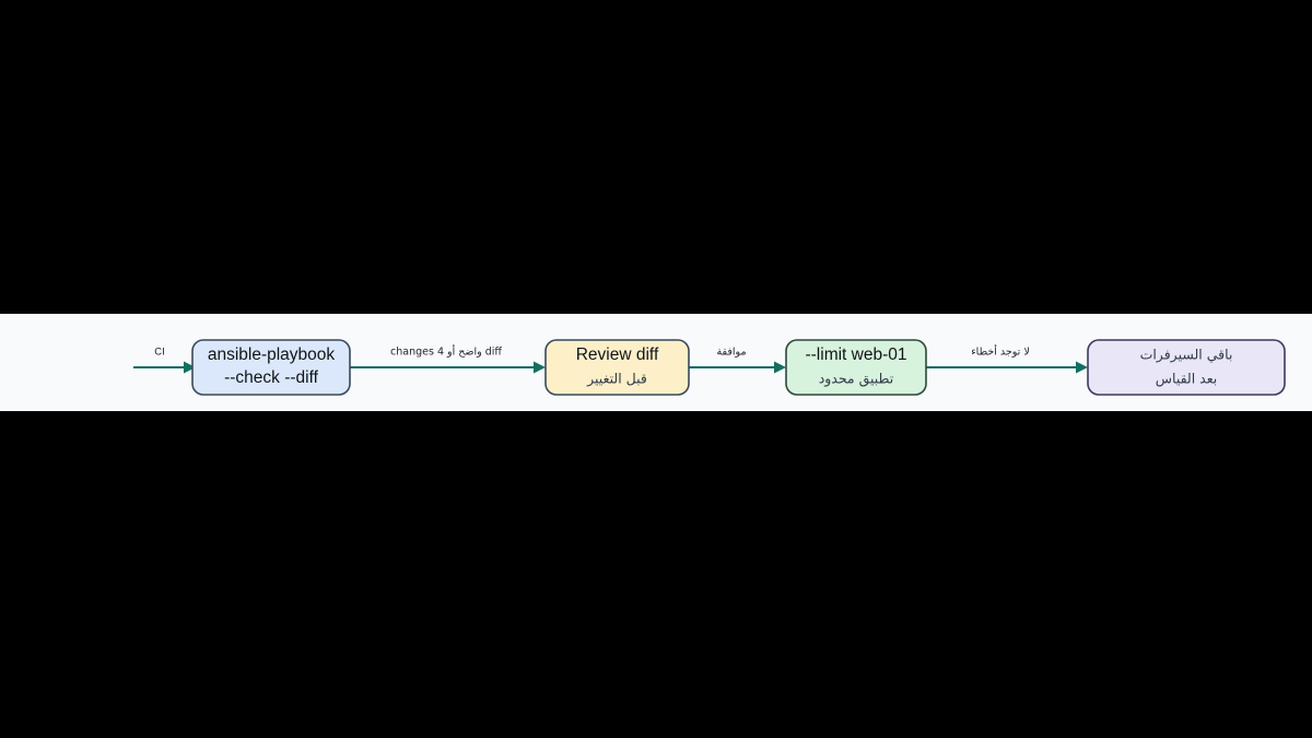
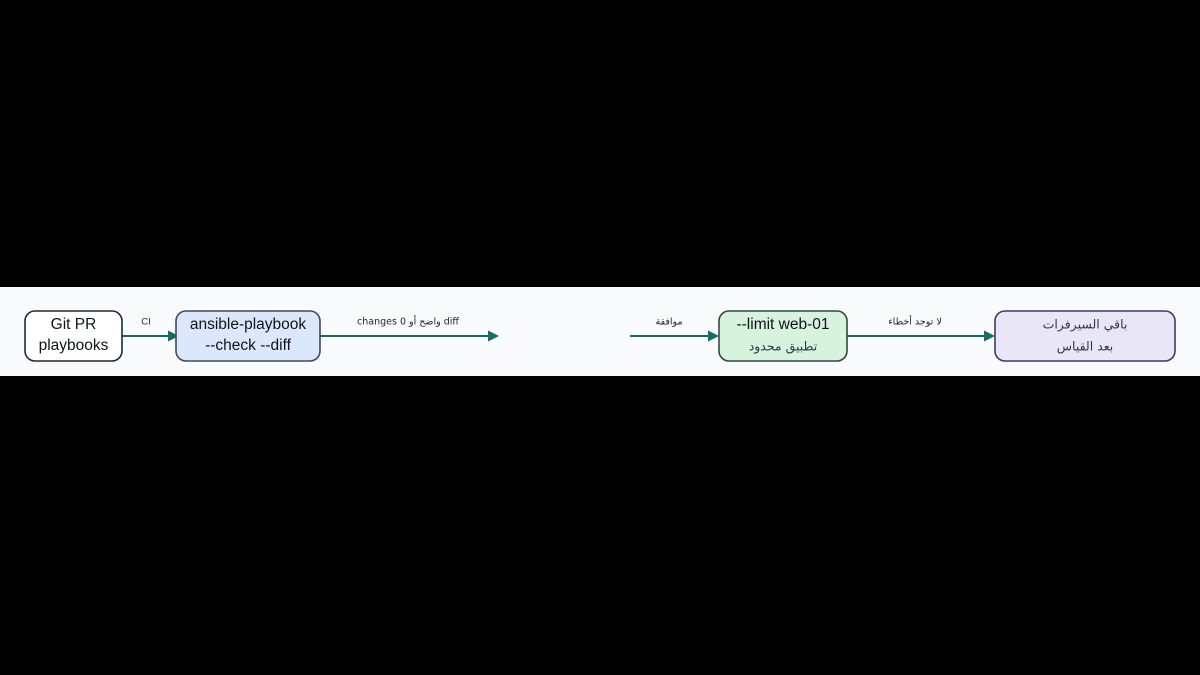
  CI
- diff واضح أو 4 changes
+ diff واضح أو 0 changes
  موافقة
  لا توجد أخطاء
+ Git PR
+ playbooks
  ansible-playbook
  --check --diff
- Review diff
- قبل التغيير
  --limit web-01
  تطبيق محدود
  باقي السيرفرات
  بعد القياس
